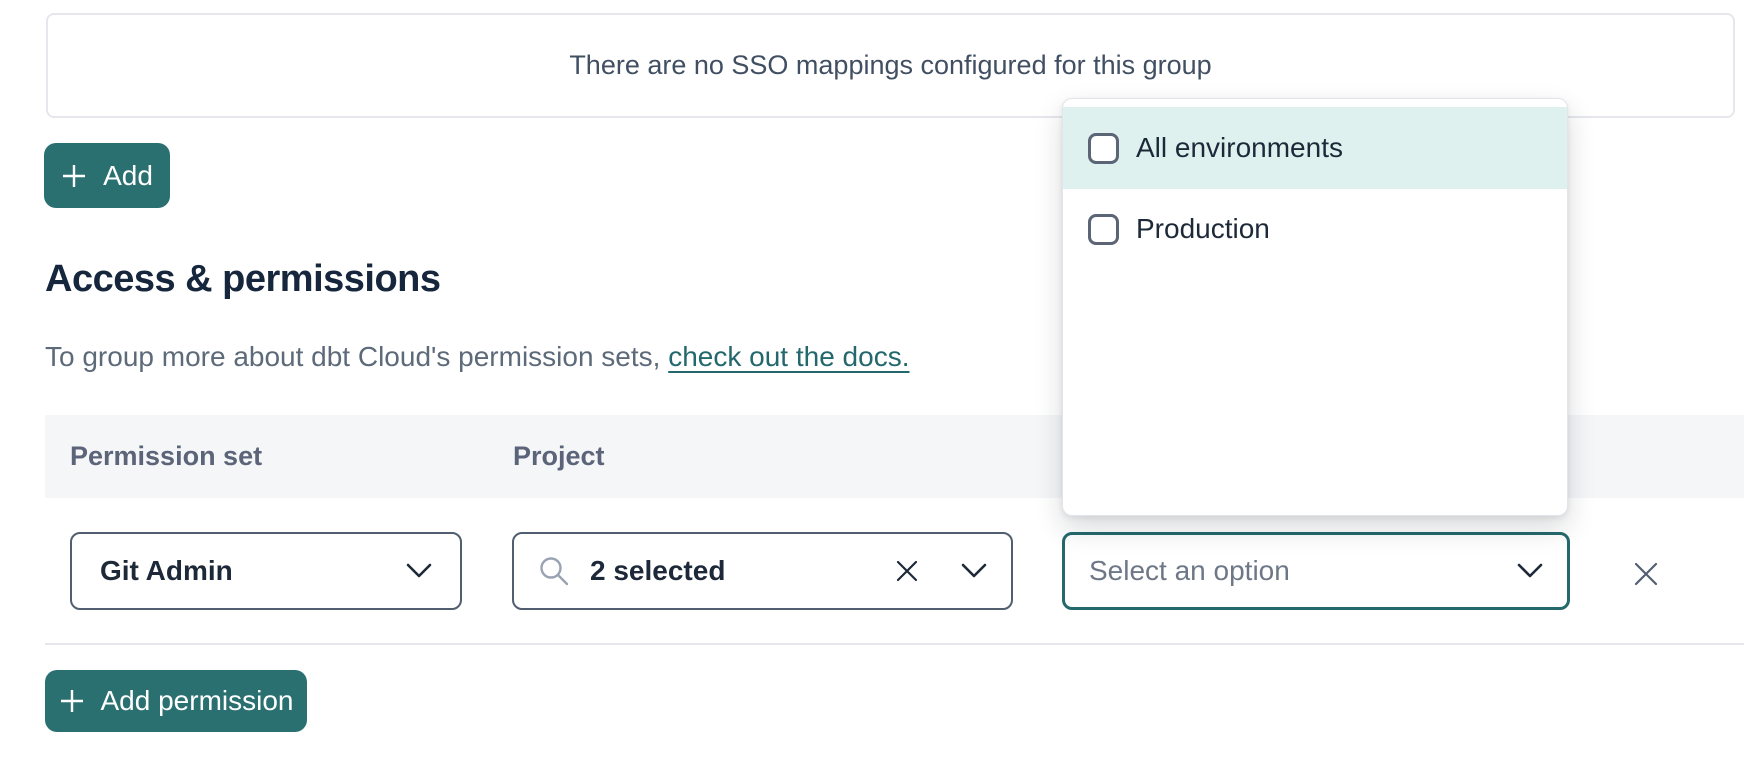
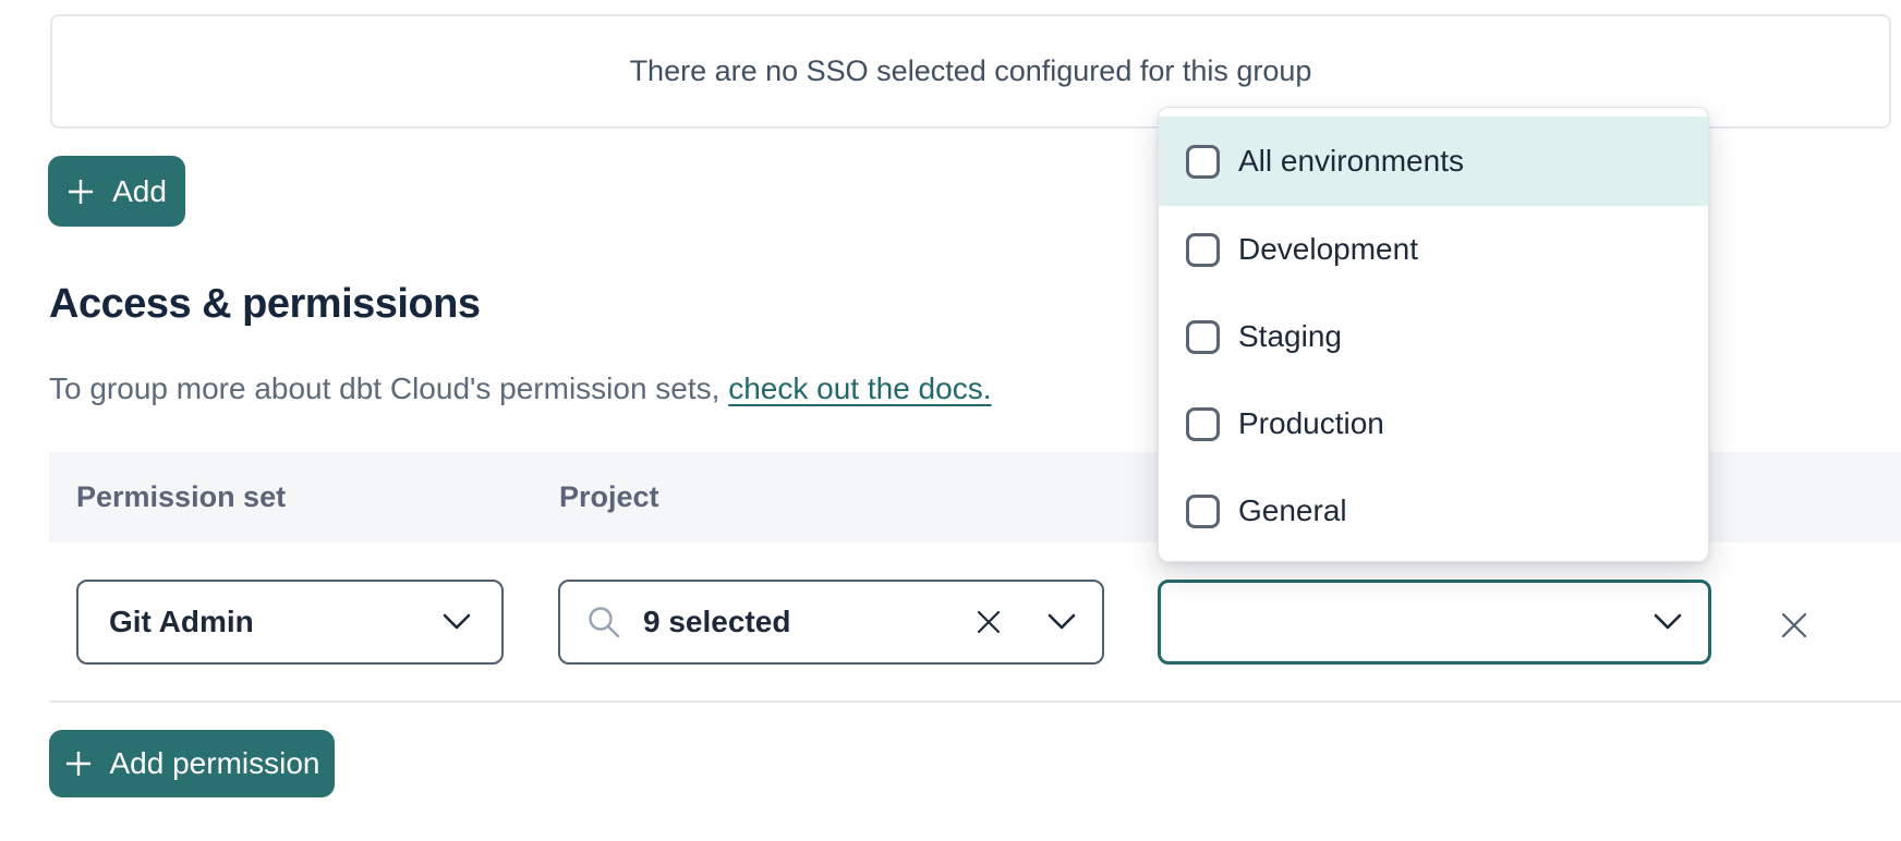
- There are no SSO mappings configured for this group
+ There are no SSO selected configured for this group
  Add
  Access & permissions
  To group more about dbt Cloud's permission sets, check out the docs.
  Permission set
  Project
  Git Admin
- 2 selected
+ 9 selected
- Select an option
  Add permission
  All environments
+ Development
+ Staging
  Production
+ General
